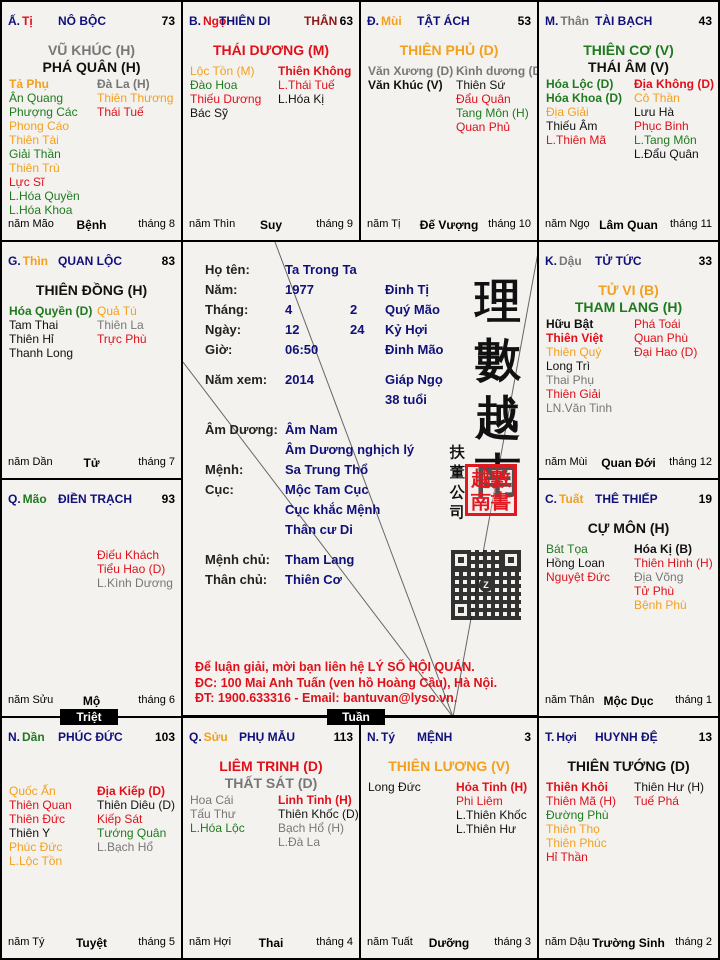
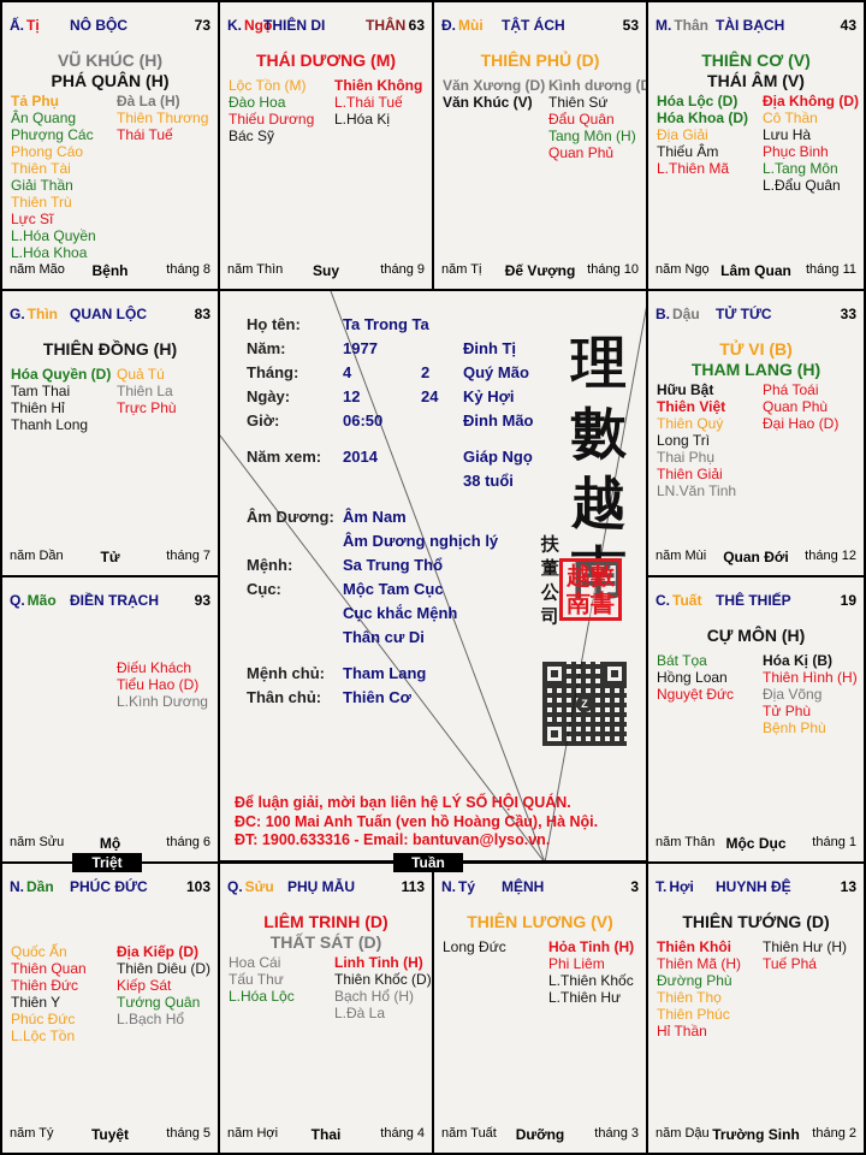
  Ấ. Tị
  NÔ BỘC
  73
  VŨ KHÚC (H)
  PHÁ QUÂN (H)
  Tả Phụ
  Ân Quang
  Phượng Các
  Phong Cáo
  Thiên Tài
  Giải Thần
  Thiên Trù
  Lực Sĩ
  L.Hóa Quyền
  L.Hóa Khoa
  Đà La (H)
  Thiên Thương
  Thái Tuế
  năm Mão
  Bệnh
  tháng 8
- B. Ngọ
+ K. Ngọ
  THIÊN DI
  THÂN
  63
  THÁI DƯƠNG (M)
  Lộc Tồn (M)
  Đào Hoa
  Thiếu Dương
  Bác Sỹ
  Thiên Không
  L.Thái Tuế
  L.Hóa Kị
  năm Thìn
  Suy
  tháng 9
  Đ. Mùi
  TẬT ÁCH
  53
  THIÊN PHỦ (D)
  Văn Xương (D)
  Văn Khúc (V)
  Kình dương (
  Thiên Sứ
  Đẩu Quân
  Tang Môn (H)
  Quan Phủ
  năm Tị
  Đế Vượng
  tháng 10
  M. Thân
  TÀI BẠCH
  43
  THIÊN CƠ (V)
  THÁI ÂM (V)
  Hóa Lộc (D)
  Hóa Khoa (D)
  Địa Giải
  Thiếu Âm
  L.Thiên Mã
  Địa Không (D)
  Cô Thần
  Lưu Hà
  Phục Binh
  L.Tang Môn
  L.Đẩu Quân
  năm Ngọ
  Lâm Quan
  tháng 11
  G. Thìn
  QUAN LỘC
  83
  THIÊN ĐỒNG (H)
  Hóa Quyền (D)
  Tam Thai
  Thiên Hỉ
  Thanh Long
  Quả Tú
  Thiên La
  Trực Phù
  năm Dần
  Tử
  tháng 7
- K. Dậu
+ B. Dậu
  TỬ TỨC
  33
  TỬ VI (B)
  THAM LANG (H)
  Hữu Bật
  Thiên Việt
  Thiên Quý
  Long Trì
  Thai Phụ
  Thiên Giải
  LN.Văn Tinh
  Phá Toái
  Quan Phù
  Đại Hao (D)
  năm Mùi
  Quan Đới
  tháng 12
  Q. Mão
  ĐIỀN TRẠCH
  93
  Điếu Khách
  Tiểu Hao (D)
  L.Kình Dương
  năm Sửu
  Mộ
  tháng 6
  C. Tuất
  THÊ THIẾP
  19
  CỰ MÔN (H)
  Bát Tọa
  Hồng Loan
  Nguyệt Đức
  Hóa Kị (B)
  Thiên Hình (H)
  Địa Võng
  Tử Phù
  Bệnh Phù
  năm Thân
  Mộc Dục
  tháng 1
  N. Dần
  PHÚC ĐỨC
  103
  Quốc Ấn
  Thiên Quan
  Thiên Đức
  Thiên Y
  Phúc Đức
  L.Lộc Tồn
  Địa Kiếp (D)
  Thiên Diêu (D)
  Kiếp Sát
  Tướng Quân
  L.Bạch Hổ
  năm Tý
  Tuyệt
  tháng 5
  Q. Sửu
  PHỤ MẪU
  113
  LIÊM TRINH (D)
  THẤT SÁT (D)
  Hoa Cái
  Tấu Thư
  L.Hóa Lộc
  Linh Tinh (H)
  Thiên Khốc (D)
  Bạch Hổ (H)
  L.Đà La
  năm Hợi
  Thai
  tháng 4
  N. Tý
  MỆNH
  3
  THIÊN LƯƠNG (V)
  Long Đức
  Hỏa Tinh (H)
  Phi Liêm
  L.Thiên Khốc
  L.Thiên Hư
  năm Tuất
  Dưỡng
  tháng 3
  T. Hợi
  HUYNH ĐỆ
  13
  THIÊN TƯỚNG (D)
  Thiên Khôi
  Thiên Mã (H)
  Đường Phù
  Thiên Thọ
  Thiên Phúc
  Hỉ Thần
  Thiên Hư (H)
  Tuế Phá
  năm Dậu
  Trường Sinh
  tháng 2
  Họ tên:
  Ta Trong Ta
  Năm:
  1977
  Đinh Tị
  Tháng:
  4
  2
  Quý Mão
  Ngày:
  12
  24
  Kỷ Hợi
  Giờ:
  06:50
  Đinh Mão
  Năm xem:
  2014
  Giáp Ngọ
  38 tuổi
  Âm Dương:
  Âm Nam
  Âm Dương nghịch lý
  Mệnh:
  Sa Trung Thổ
  Cục:
  Mộc Tam Cục
  Cục khắc Mệnh
  Thân cư Di
  Mệnh chủ:
  Tham Lang
  Thân chủ:
  Thiên Cơ
  理
  數
  越
  南
  扶
  董
  公
  司
  越數
  南書
  Z
  Để luận giải, mời bạn liên hệ LÝ SỐ HỘI QUÁN.
  ĐC: 100 Mai Anh Tuấn (ven hồ Hoàng Cầu), Hà Nội.
  ĐT: 1900.633316 - Email: bantuvan@lyso.vn.
  Triệt
  Tuần
